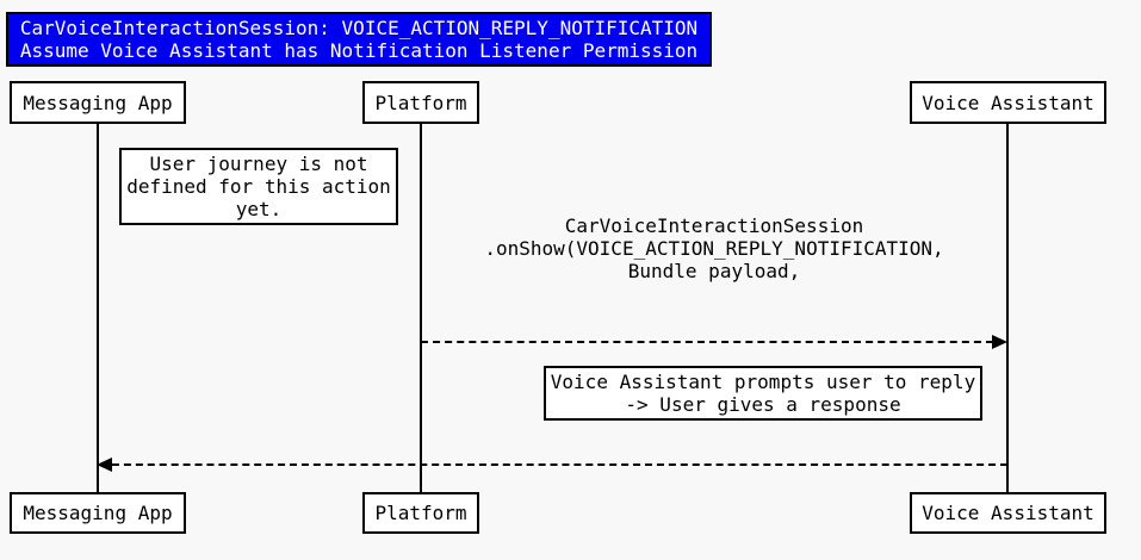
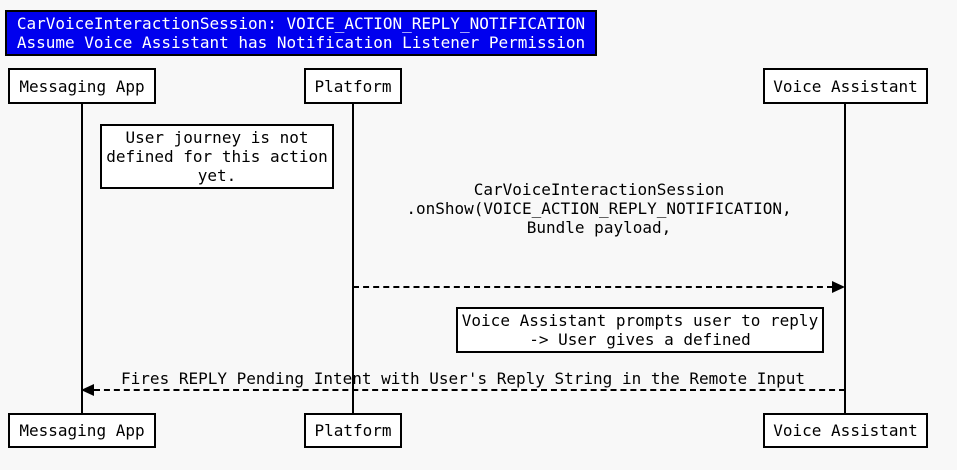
  CarVoiceInteractionSession: VOICE_ACTION_REPLY_NOTIFICATION
  Assume Voice Assistant has Notification Listener Permission
  Messaging App
  Platform
  Voice Assistant
  User journey is not
  defined for this action
  yet.
  CarVoiceInteractionSession
  .onShow(VOICE_ACTION_REPLY_NOTIFICATION,
  Bundle payload,
  Voice Assistant prompts user to reply
- -> User gives a response
+ -> User gives a defined
+ Fires REPLY Pending Intent with User's Reply String in the Remote Input
  Messaging App
  Platform
  Voice Assistant
